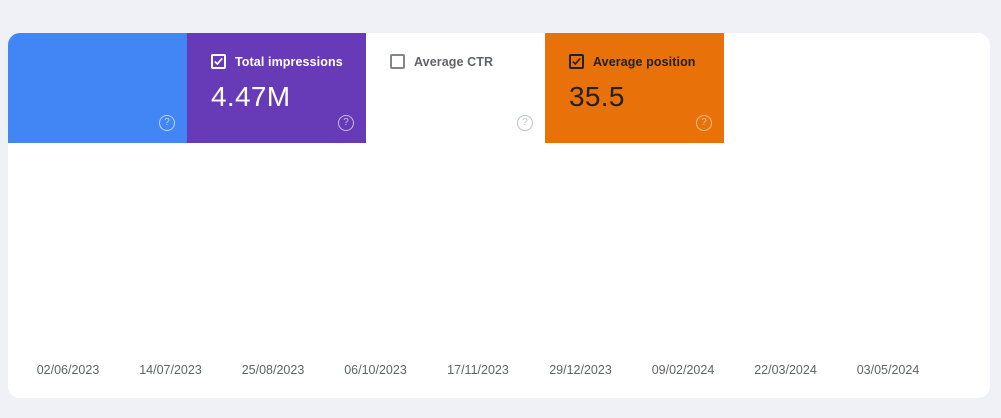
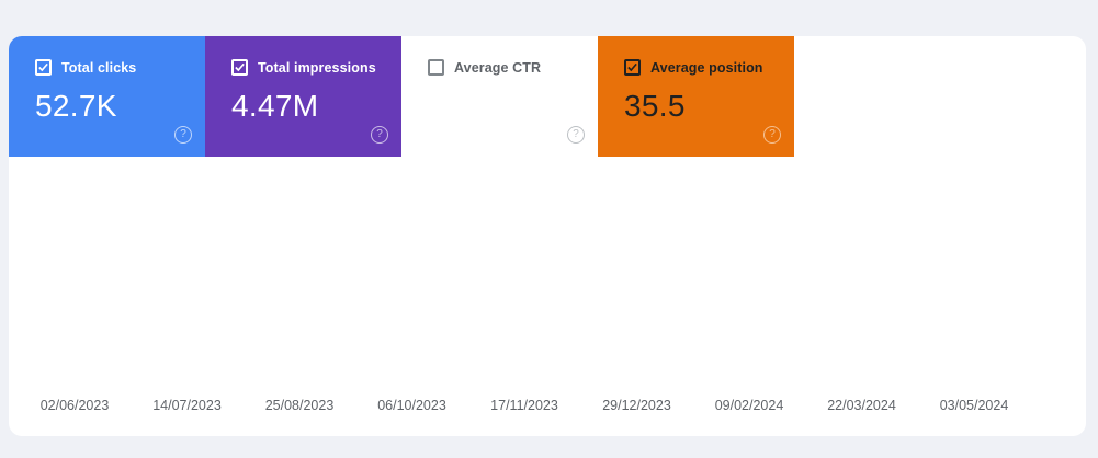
+ Total clicks
+ 52.7K
  ?
  Total impressions
  4.47M
  ?
  Average CTR
  ?
  Average position
  35.5
  ?
  02/06/2023
  14/07/2023
  25/08/2023
  06/10/2023
  17/11/2023
  29/12/2023
  09/02/2024
  22/03/2024
  03/05/2024
